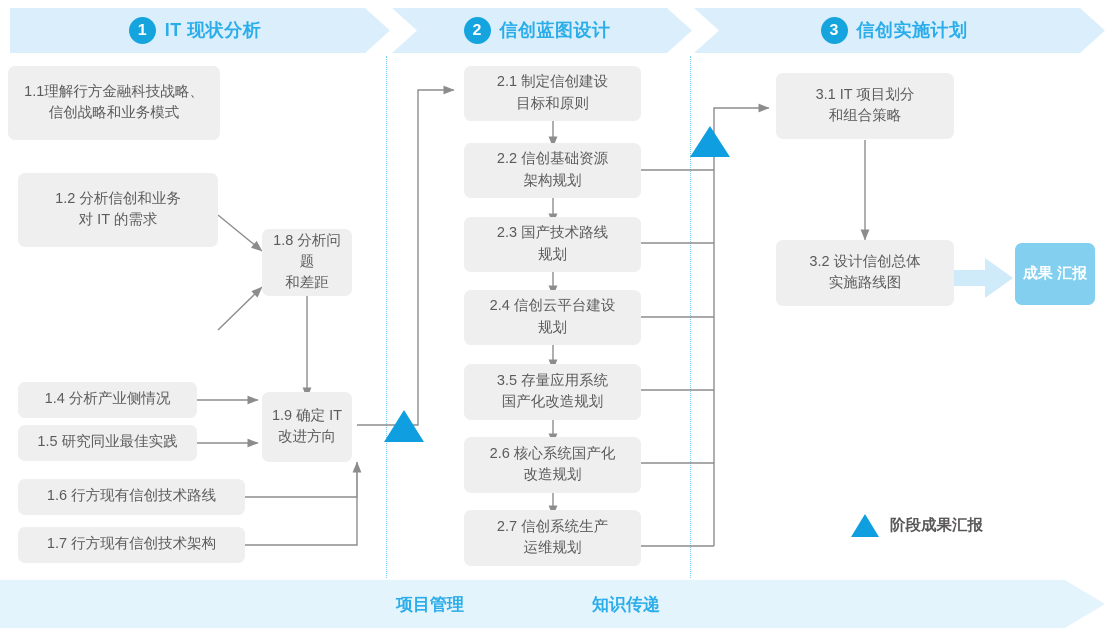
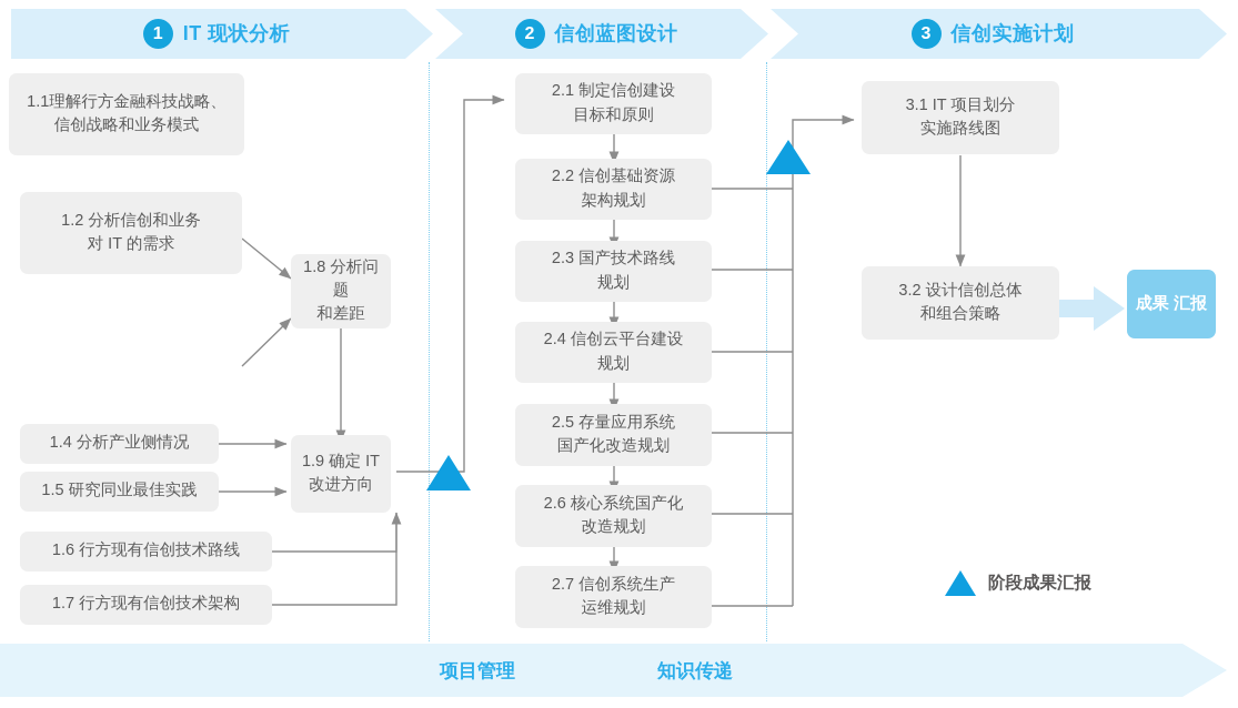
  1
  IT 现状分析
  2
  信创蓝图设计
  3
  信创实施计划
  1.1理解行方金融科技战略、
  信创战略和业务模式
  1.2 分析信创和业务
  对 IT 的需求
  1.4 分析产业侧情况
  1.5 研究同业最佳实践
  1.6 行方现有信创技术路线
  1.7 行方现有信创技术架构
  1.8 分析问题
  和差距
  1.9 确定 IT
  改进方向
  2.1 制定信创建设
  目标和原则
  2.2 信创基础资源
  架构规划
  2.3 国产技术路线
  规划
  2.4 信创云平台建设
  规划
- 3.5 存量应用系统
+ 2.5 存量应用系统
  国产化改造规划
  2.6 核心系统国产化
  改造规划
  2.7 信创系统生产
  运维规划
  3.1 IT 项目划分
- 和组合策略
+ 实施路线图
  3.2 设计信创总体
- 实施路线图
+ 和组合策略
  成果 汇报
  阶段成果汇报
  项目管理
  知识传递
